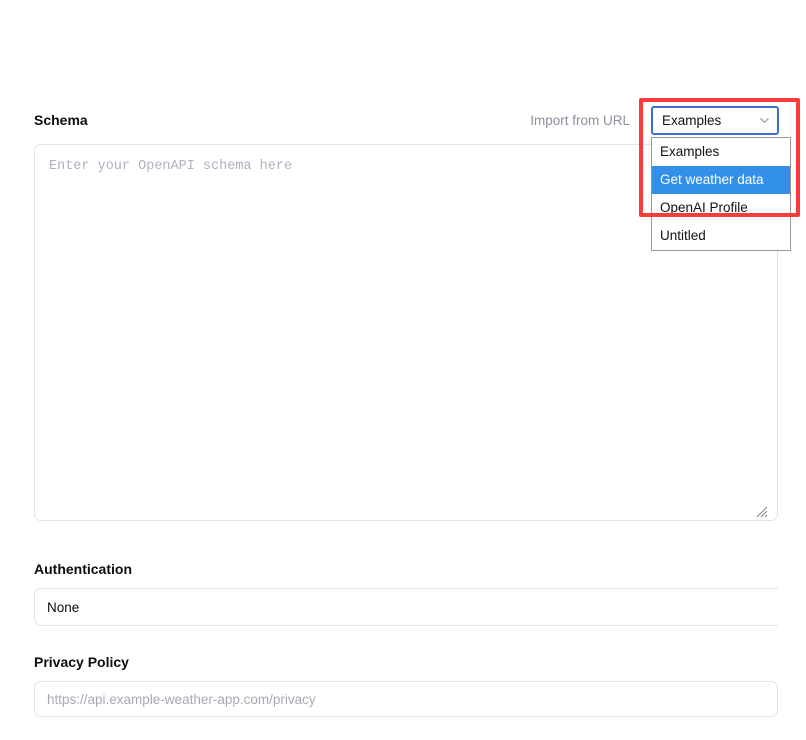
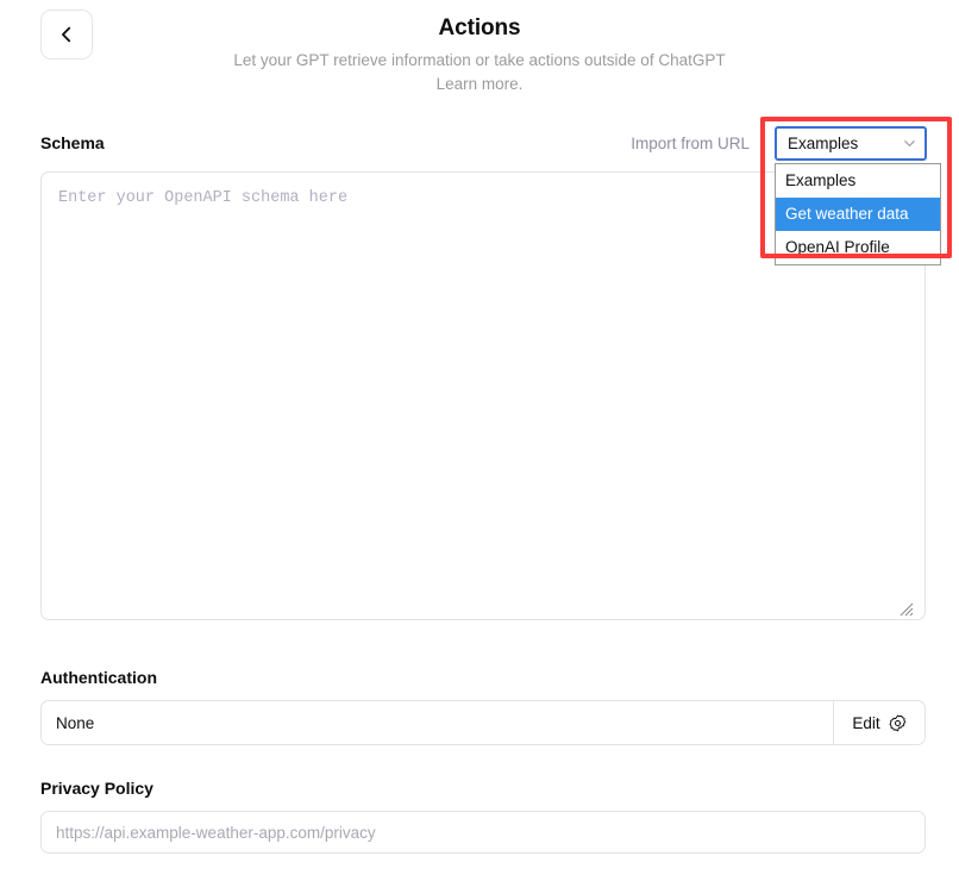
+ Actions
+ Let your GPT retrieve information or take actions outside of ChatGPT
+ Learn more.
  Schema
  Import from URL
  Examples
  Examples
  Get weather data
  OpenAI Profile
- Untitled
  Enter your OpenAPI schema here
  Authentication
  None
+ Edit
  Privacy Policy
  https://api.example-weather-app.com/privacy
